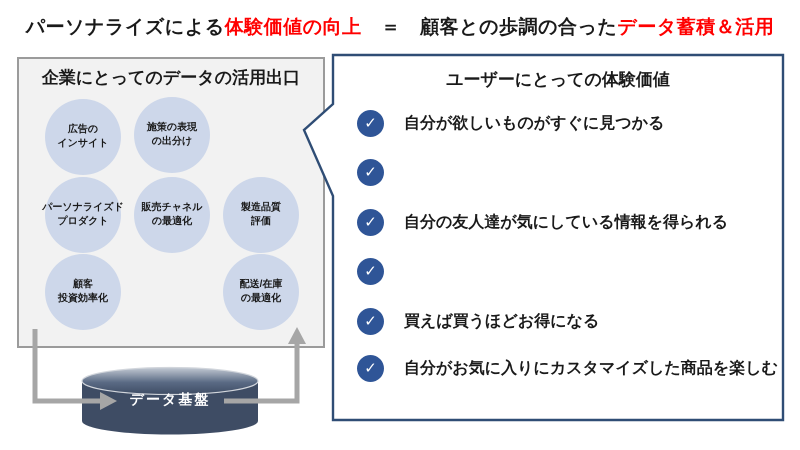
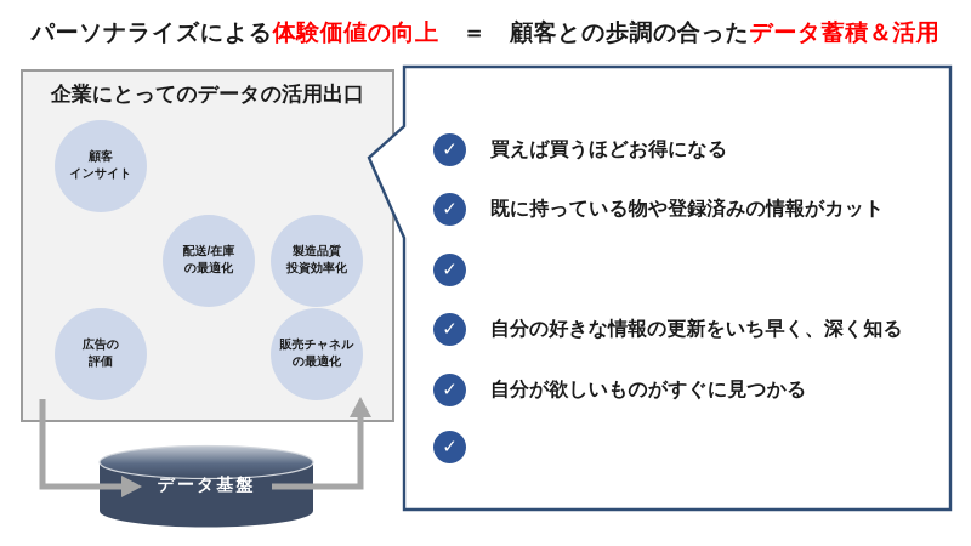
  パーソナライズによる体験価値の向上 ＝ 顧客との歩調の合ったデータ蓄積＆活用
  企業にとってのデータの活用出口
- 広告の
+ 顧客
  インサイト
- 施策の表現
- の出分け
- パーソナライズド
- プロダクト
- 販売チャネル
+ 配送/在庫
  の最適化
  製造品質
- 評価
+ 投資効率化
- 顧客
+ 広告の
- 投資効率化
+ 評価
- 配送/在庫
+ 販売チャネル
  の最適化
- ユーザーにとっての体験価値
  ✓
- 自分が欲しいものがすぐに見つかる
+ 買えば買うほどお得になる
  ✓
+ 既に持っている物や登録済みの情報がカット
  ✓
- 自分の友人達が気にしている情報を得られる
  ✓
+ 自分の好きな情報の更新をいち早く、深く知る
  ✓
- 買えば買うほどお得になる
+ 自分が欲しいものがすぐに見つかる
  ✓
- 自分がお気に入りにカスタマイズした商品を楽しむ
  データ基盤
